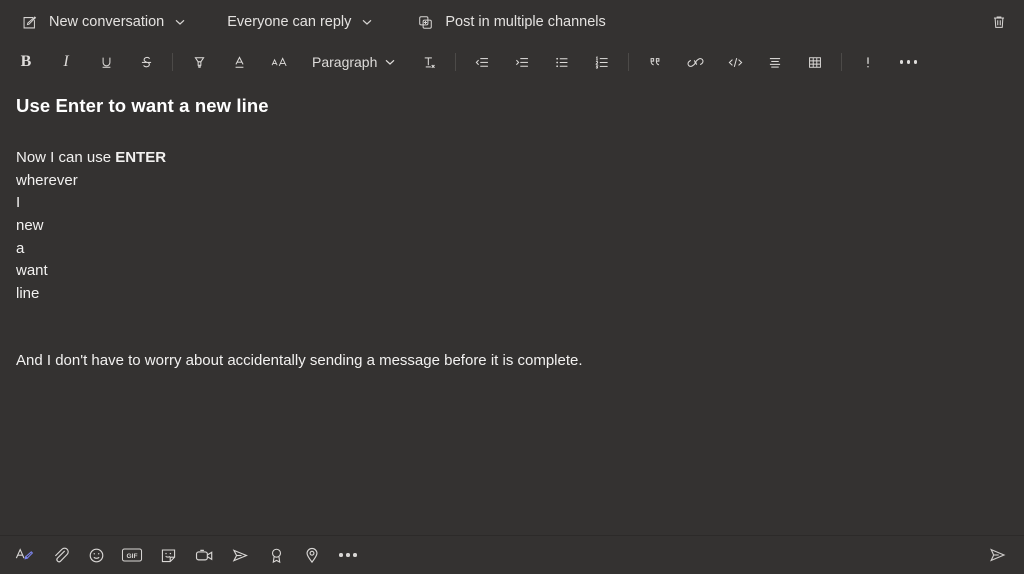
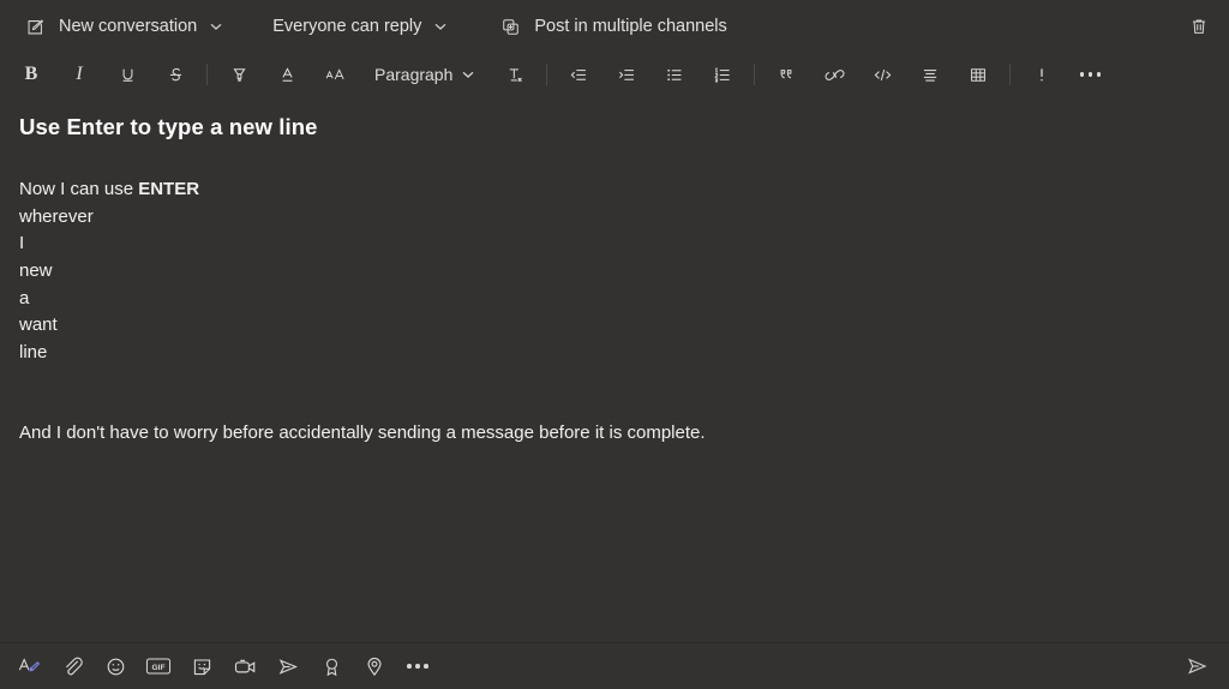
  New conversation
  Everyone can reply
  Post in multiple channels
  B
  I
  Paragraph
- Use Enter to want a new line
+ Use Enter to type a new line
  Now I can use ENTER
  wherever
  I
  new
  a
  want
  line
- And I don't have to worry about accidentally sending a message before it is complete.
+ And I don't have to worry before accidentally sending a message before it is complete.
